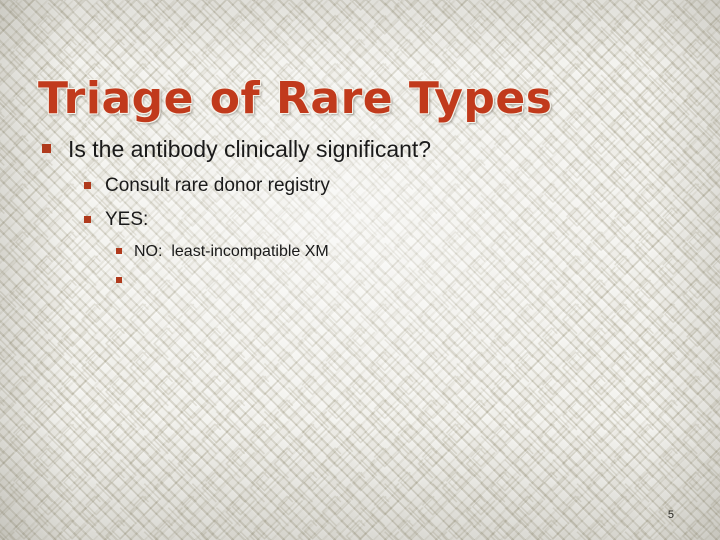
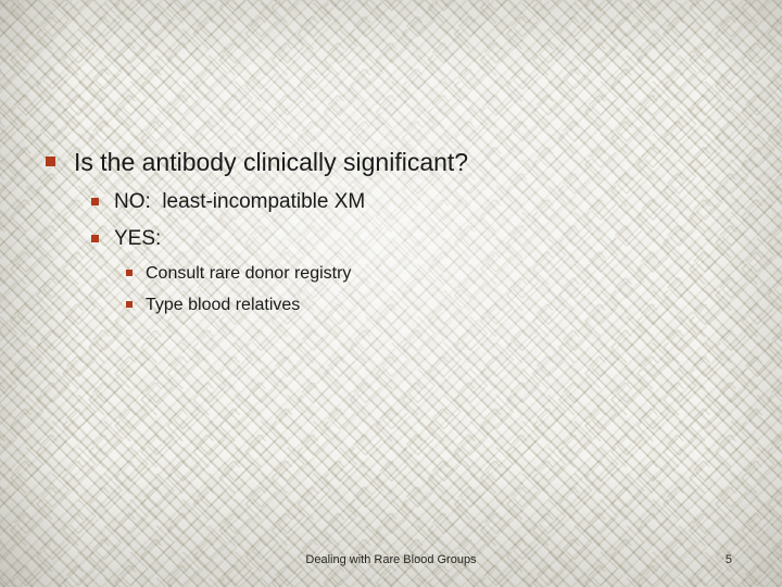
- Triage of Rare Types
  Is the antibody clinically significant?
- Consult rare donor registry
+ NO: least-incompatible XM
  YES:
- NO: least-incompatible XM
+ Consult rare donor registry
+ Type blood relatives
+ Dealing with Rare Blood Groups
  5
